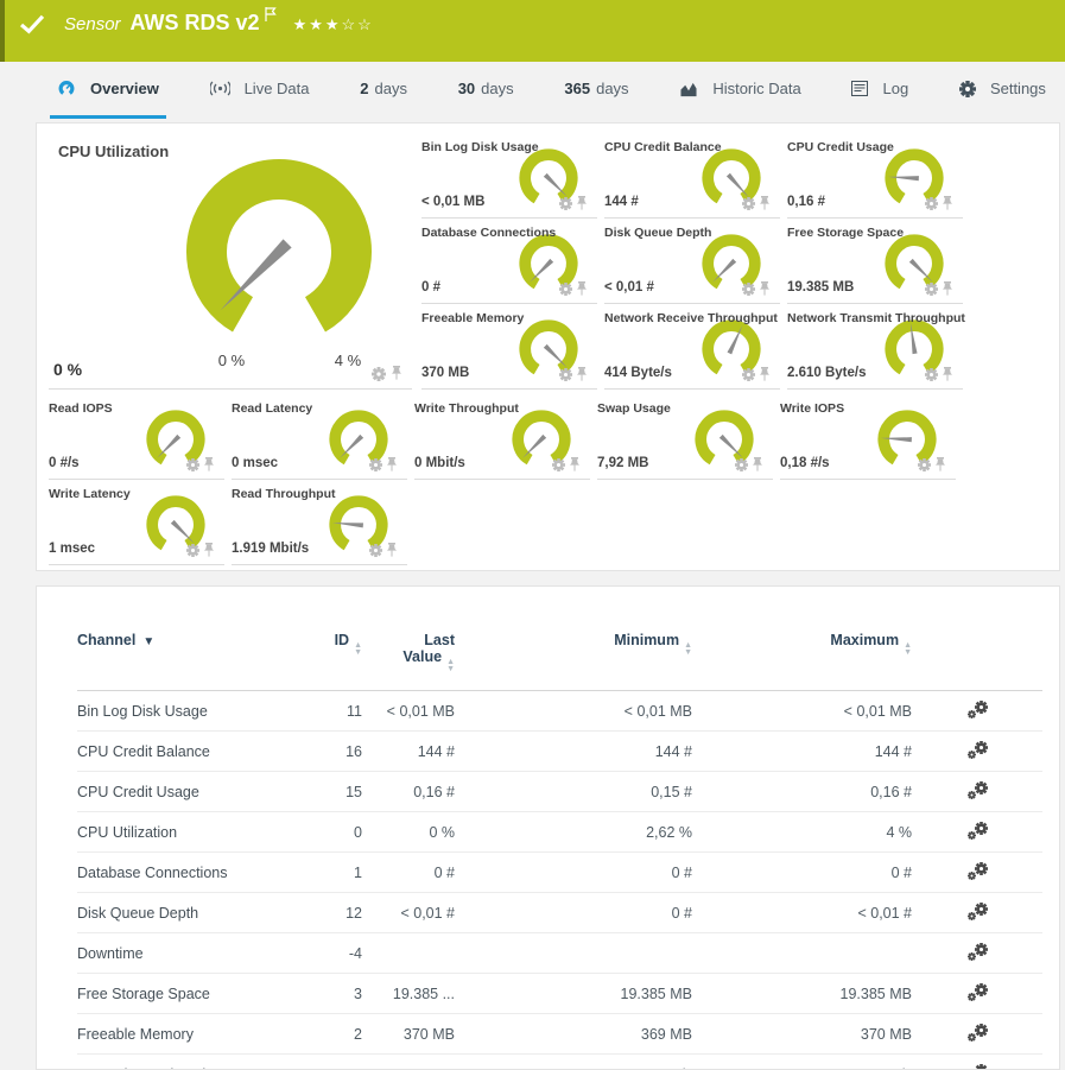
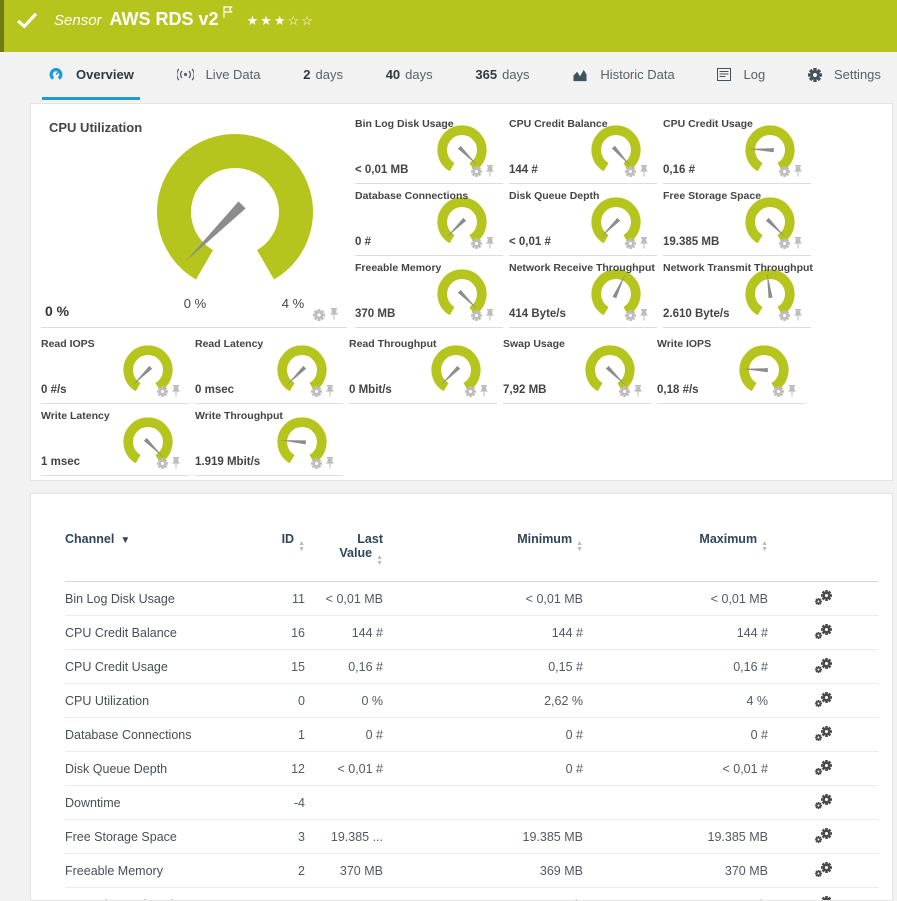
  Sensor
  AWS RDS v2
  ★★★☆☆
  Overview
  Live Data
  2
  days
- 30
+ 40
  days
  365
  days
  Historic Data
  Log
  Settings
  CPU Utilization
  0 %
  4 %
  0 %
  Bin Log Disk Usage
  < 0,01 MB
  CPU Credit Balance
  144 #
  CPU Credit Usage
  0,16 #
  Database Connections
  0 #
  Disk Queue Depth
  < 0,01 #
  Free Storage Space
  19.385 MB
  Freeable Memory
  370 MB
  Network Receive Throughput
  414 Byte/s
  Network Transmit Throughput
  2.610 Byte/s
  Read IOPS
  0 #/s
  Read Latency
  0 msec
- Write Throughput
+ Read Throughput
  0 Mbit/s
  Swap Usage
  7,92 MB
  Write IOPS
  0,18 #/s
  Write Latency
  1 msec
- Read Throughput
+ Write Throughput
  1.919 Mbit/s
  Channel ▼	ID	Last Value	Minimum	Maximum
  Bin Log Disk Usage	11	< 0,01 MB	< 0,01 MB	< 0,01 MB
  CPU Credit Balance	16	144 #	144 #	144 #
  CPU Credit Usage	15	0,16 #	0,15 #	0,16 #
  CPU Utilization	0	0 %	2,62 %	4 %
  Database Connections	1	0 #	0 #	0 #
  Disk Queue Depth	12	< 0,01 #	0 #	< 0,01 #
  Downtime	-4
  Free Storage Space	3	19.385 ...	19.385 MB	19.385 MB
  Freeable Memory	2	370 MB	369 MB	370 MB
